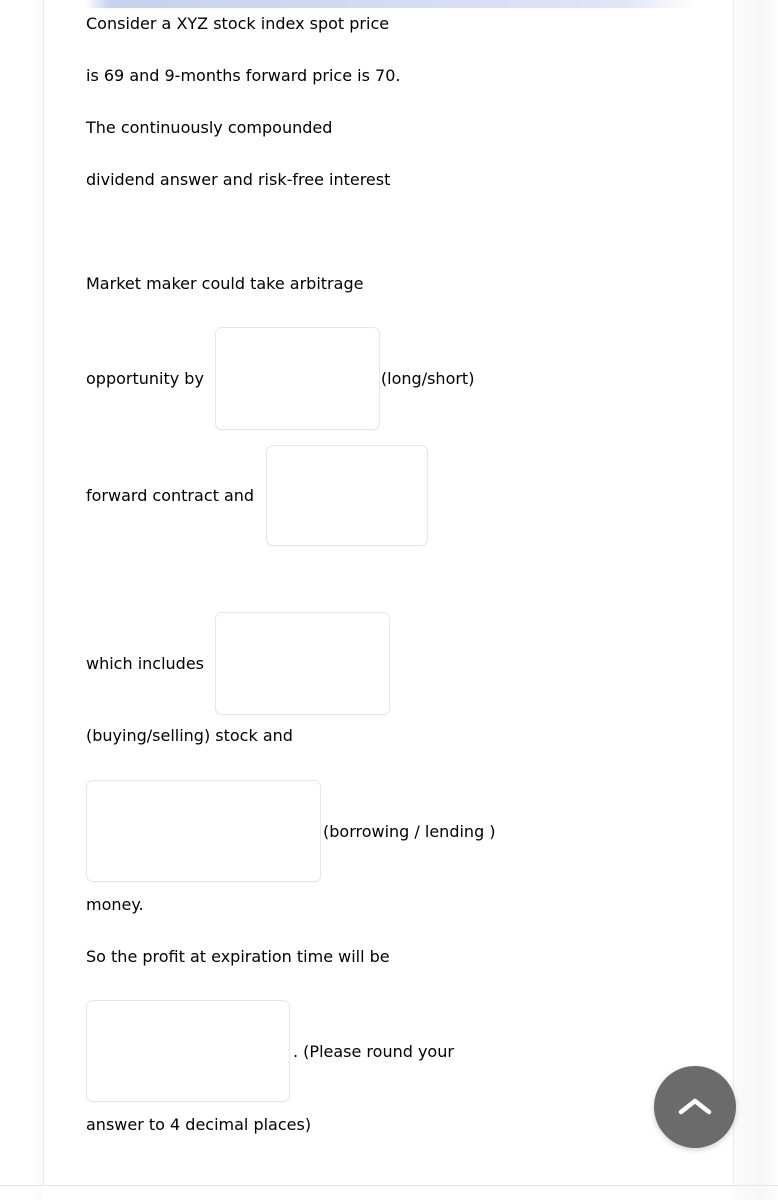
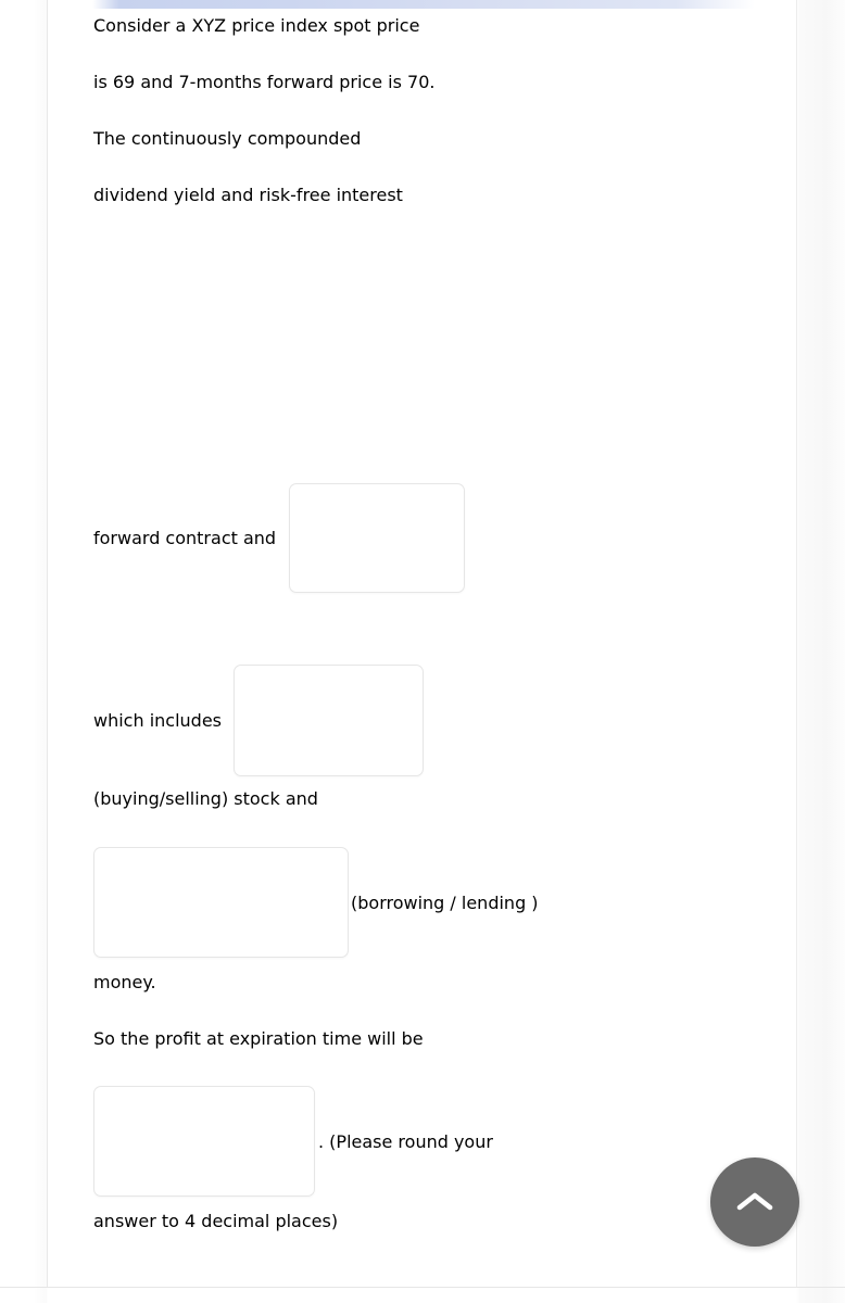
- Consider a XYZ stock index spot price
+ Consider a XYZ price index spot price
- is 69 and 9-months forward price is 70.
+ is 69 and 7-months forward price is 70.
  The continuously compounded
- dividend answer and risk-free interest
+ dividend yield and risk-free interest
- Market maker could take arbitrage
- opportunity by
- (long/short)
  forward contract and
  which includes
  (buying/selling) stock and
  (borrowing / lending )
  money.
  So the profit at expiration time will be
  . (Please round your
  answer to 4 decimal places)
